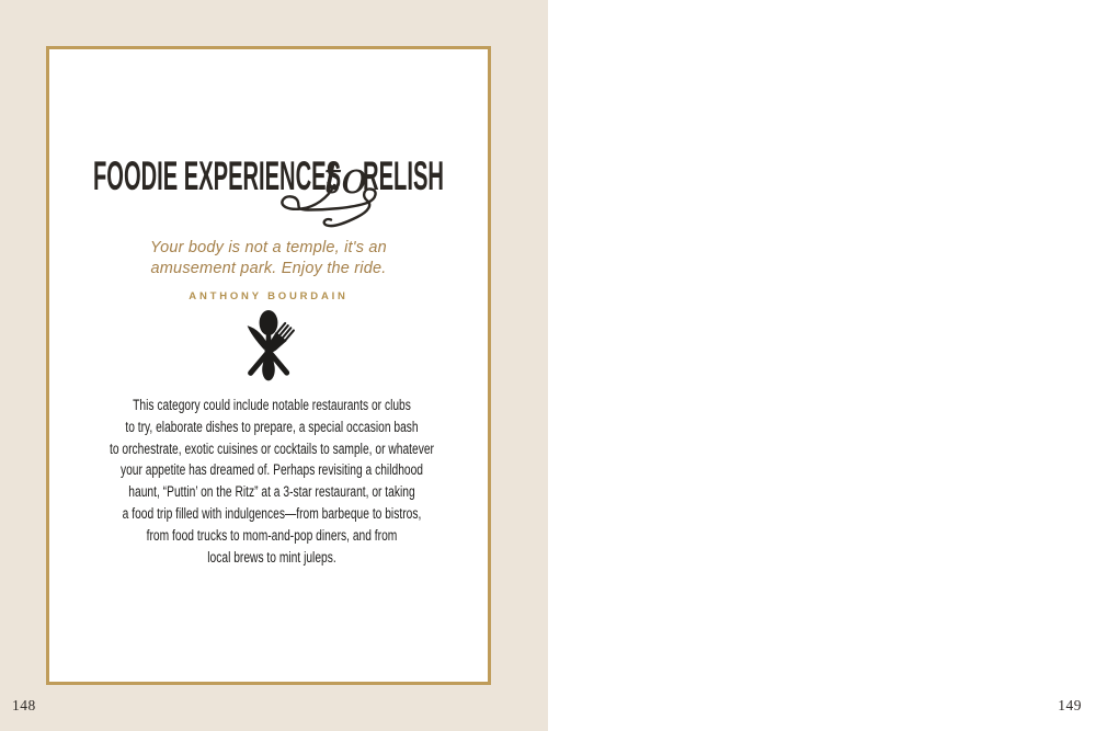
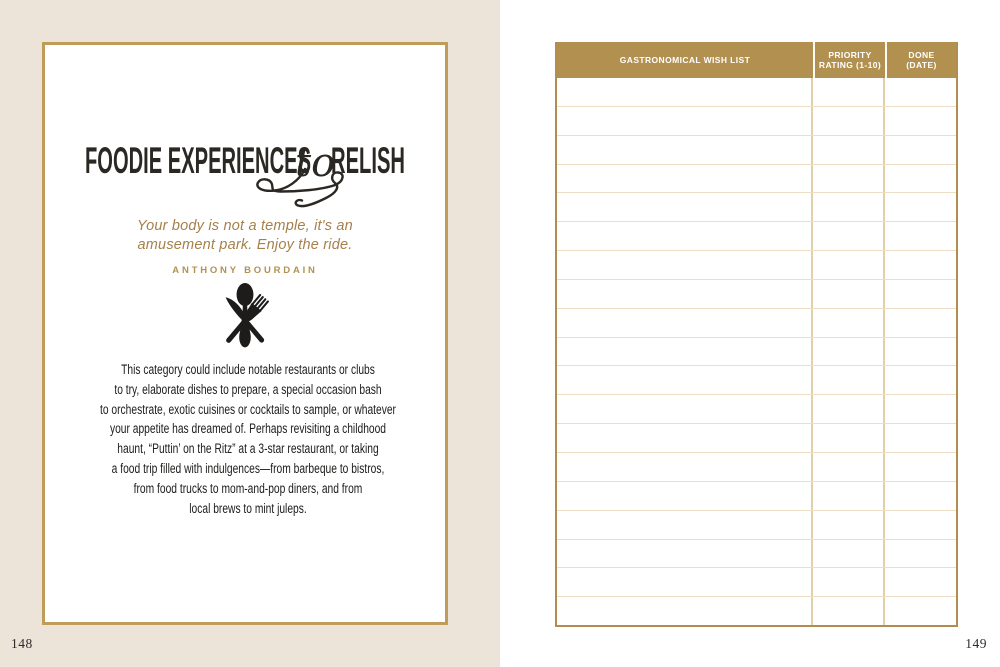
  FOODIE EXPERIENCES
  to
  RELISH
  Your body is not a temple, it's an
  amusement park. Enjoy the ride.
  ANTHONY BOURDAIN
  This category could include notable restaurants or clubs
  to try, elaborate dishes to prepare, a special occasion bash
  to orchestrate, exotic cuisines or cocktails to sample, or whatever
  your appetite has dreamed of. Perhaps revisiting a childhood
  haunt, “Puttin’ on the Ritz” at a 3-star restaurant, or taking
  a food trip filled with indulgences—from barbeque to bistros,
  from food trucks to mom-and-pop diners, and from
  local brews to mint juleps.
  148
+ GASTRONOMICAL WISH LIST
+ PRIORITY
+ RATING (1-10)
+ DONE
+ (DATE)
  149
